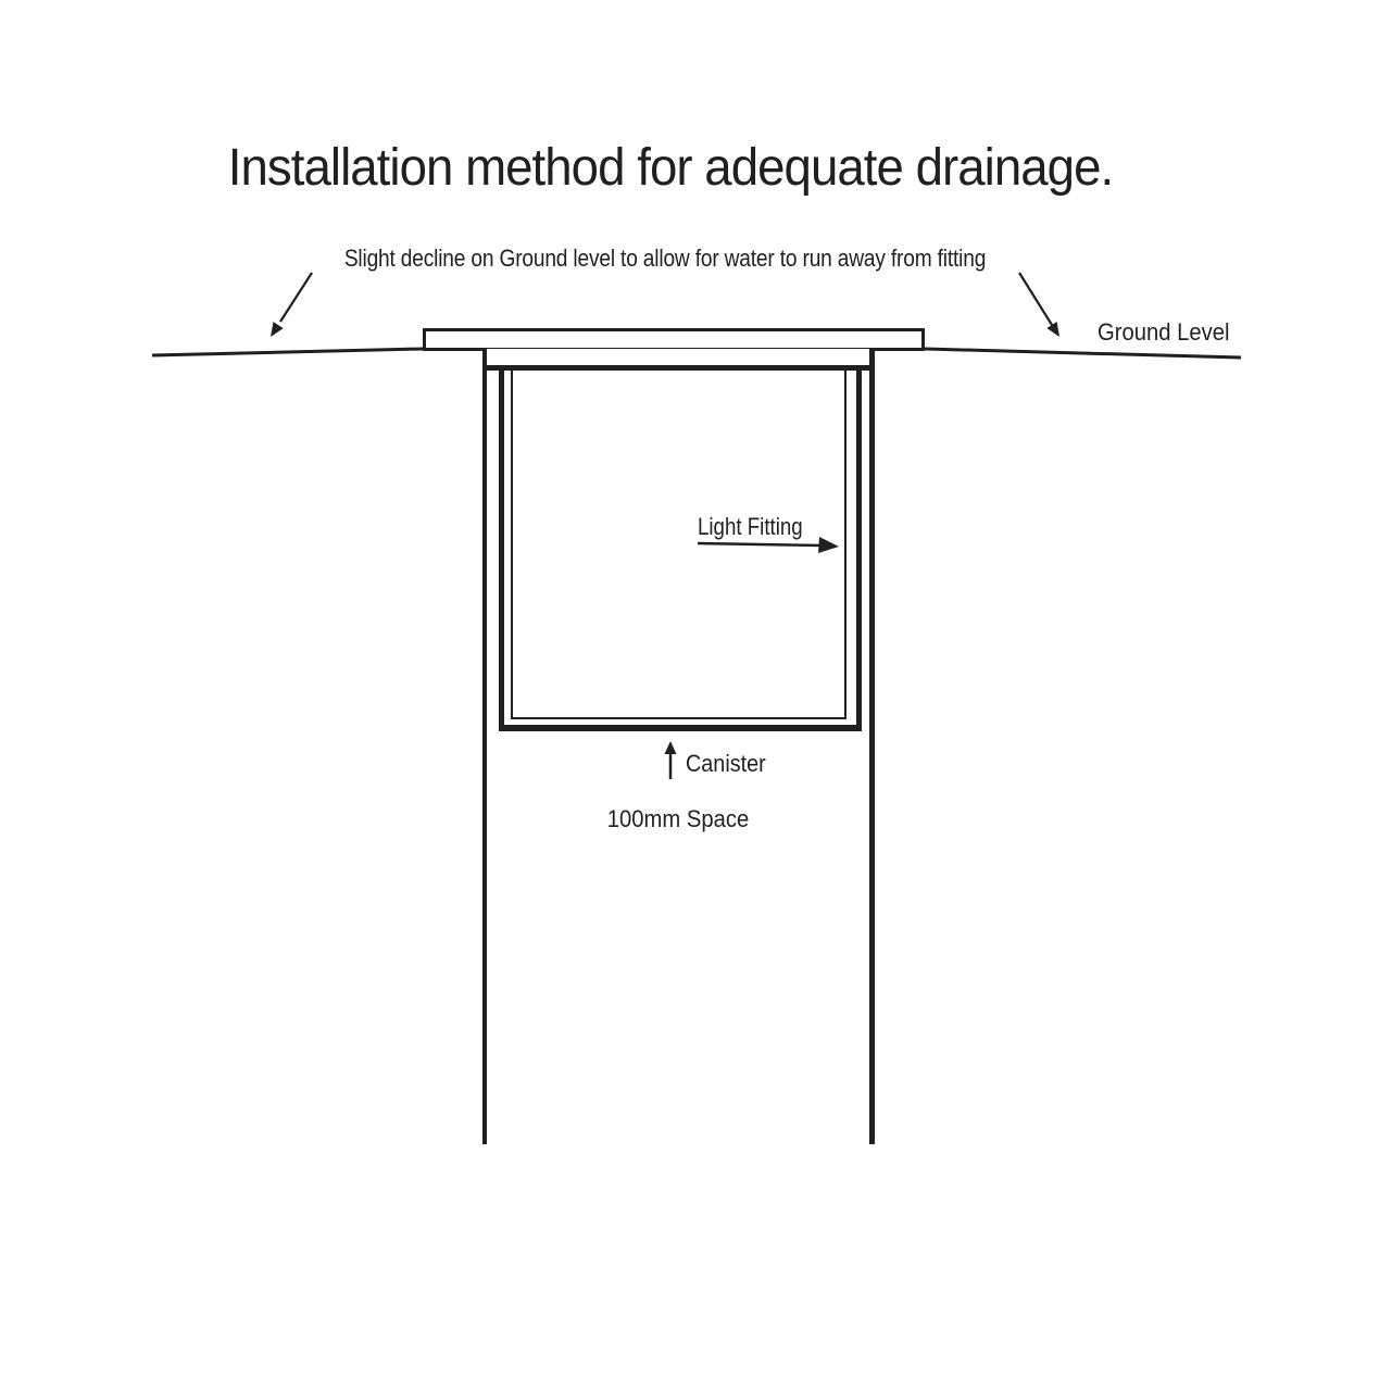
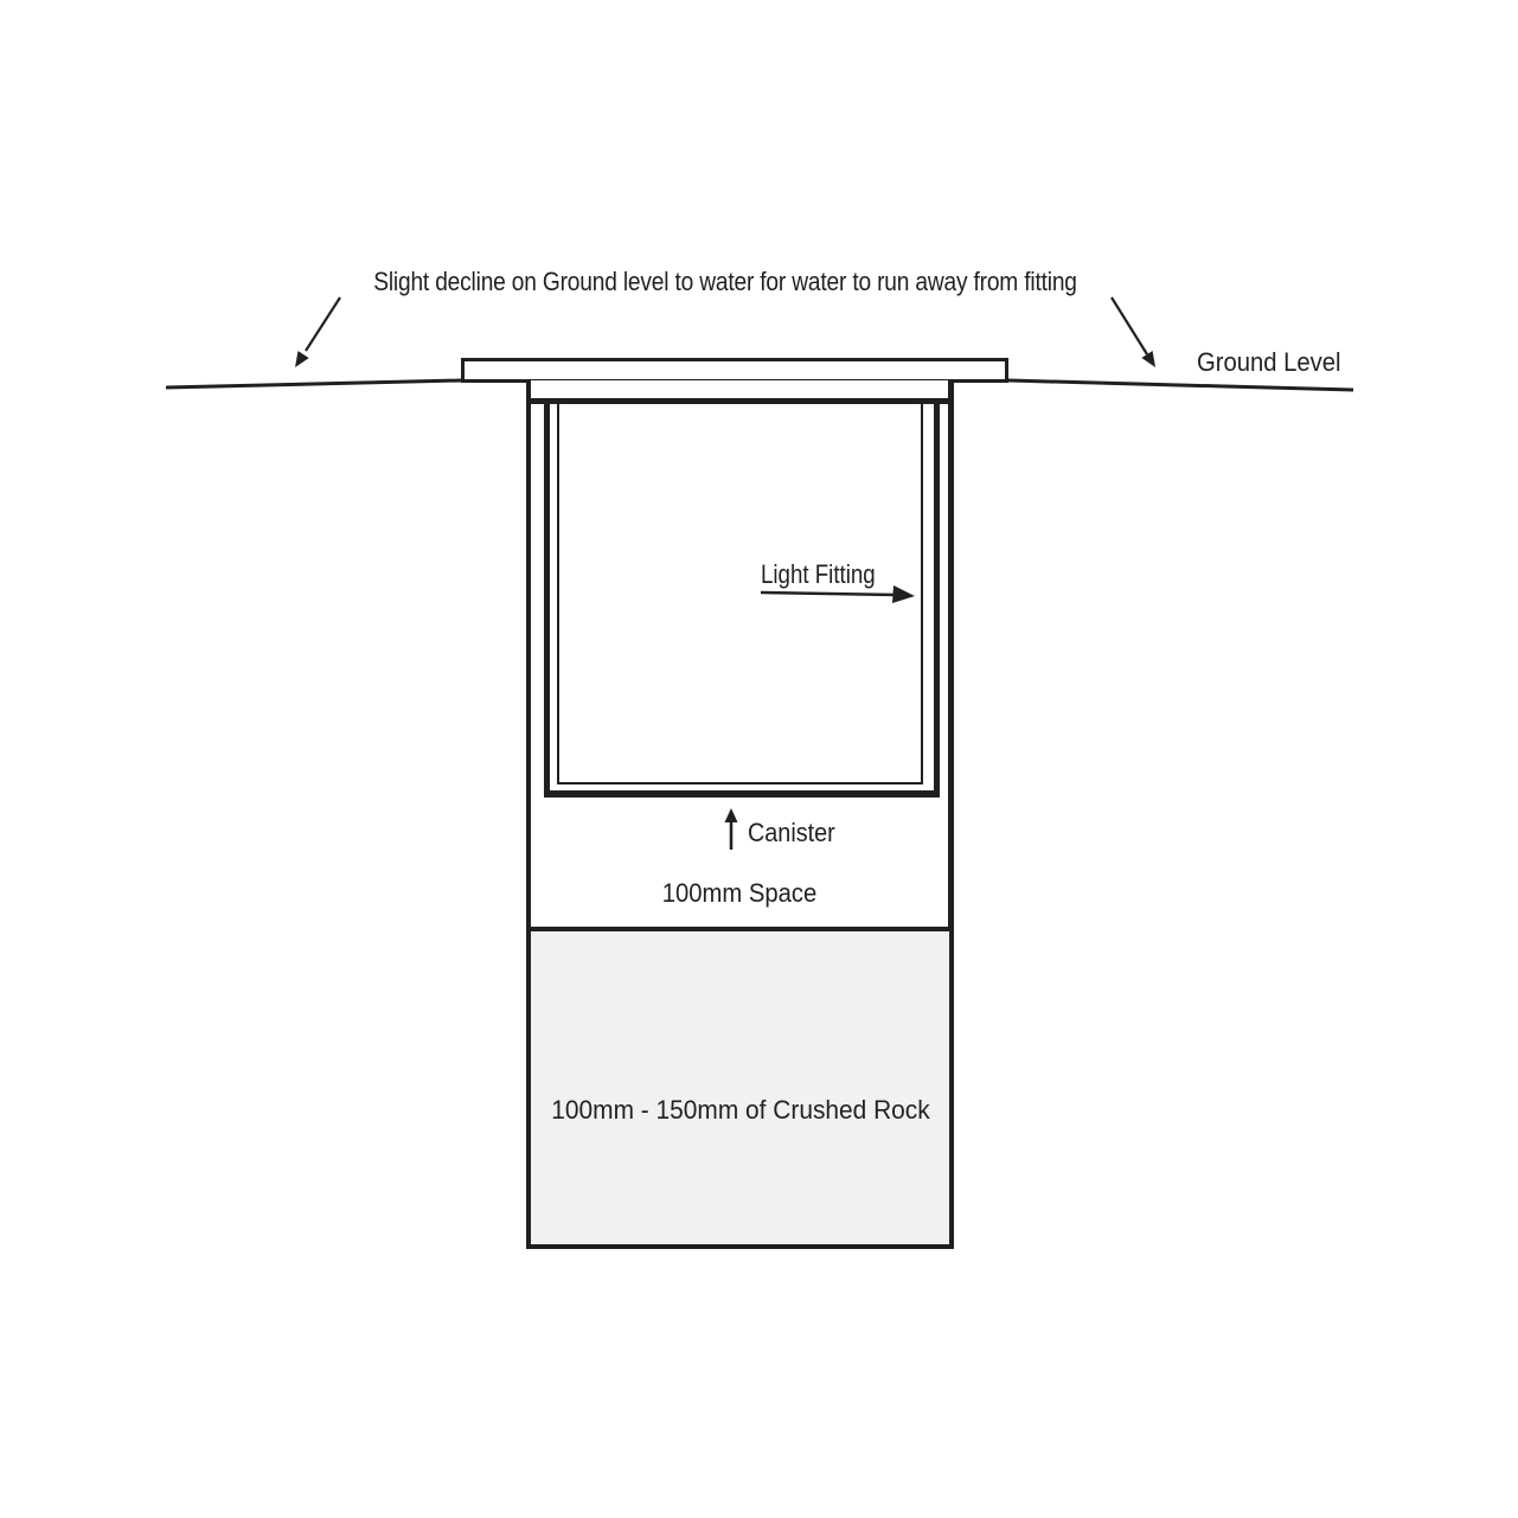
- Installation method for adequate drainage.
- Slight decline on Ground level to allow for water to run away from fitting
+ Slight decline on Ground level to water for water to run away from fitting
+ 100mm - 150mm of Crushed Rock
  Ground Level
  Light Fitting
  Canister
  100mm Space
